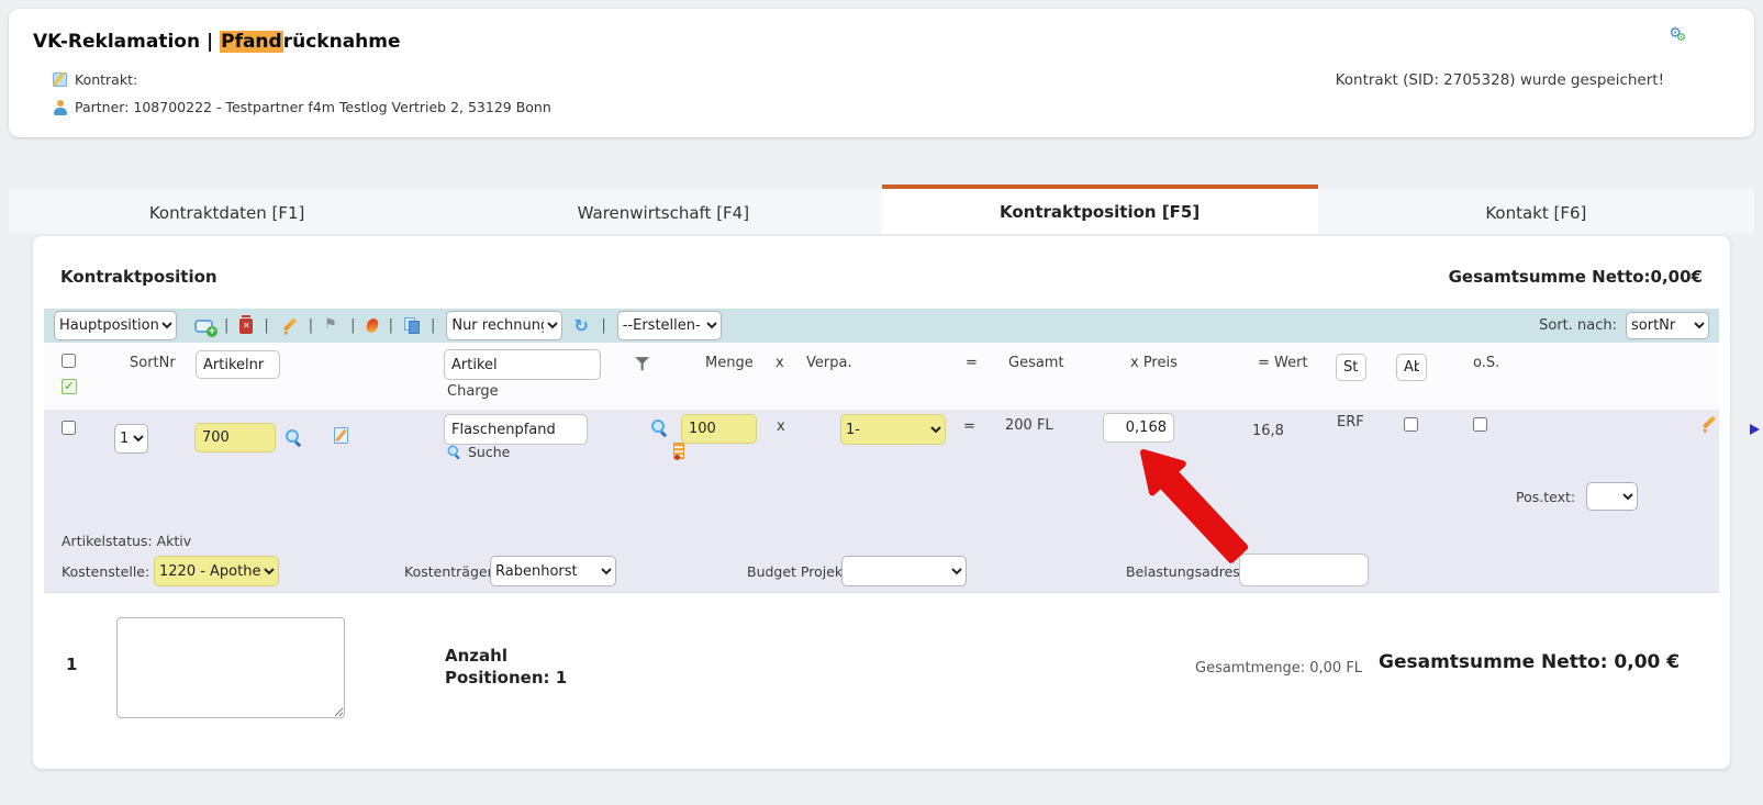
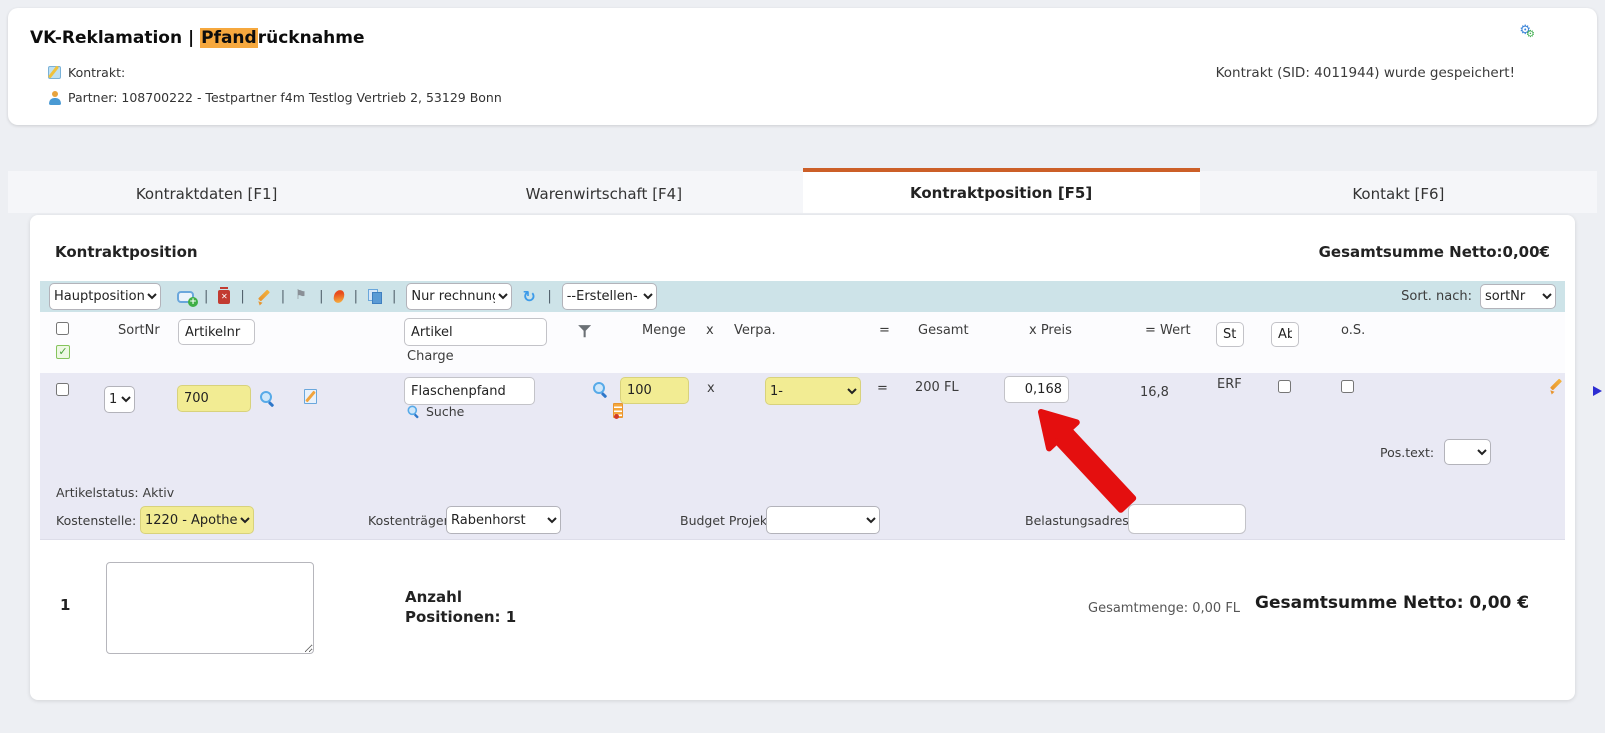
  VK-Reklamation | Pfandrücknahme
  Kontrakt:
  Partner: 108700222 - Testpartner f4m Testlog Vertrieb 2, 53129 Bonn
- Kontrakt (SID: 2705328) wurde gespeichert!
+ Kontrakt (SID: 4011944) wurde gespeichert!
  Kontraktdaten [F1]
  Warenwirtschaft [F4]
  Kontraktposition [F5]
  Kontakt [F6]
  Kontraktposition
  Gesamtsumme Netto:0,00€
  Hauptposition
  |
  |
  |
  |
  |
  |
  Nur rechnun
  |
  --Erstellen-
  Sort. nach:
  sortNr
  SortNr
  Artikelnr
  Artikel
  Charge
  Menge
  x
  Verpa.
  =
  Gesamt
  x Preis
  = Wert
  Ab
  o.S.
  1
  700
  Flaschenpfand
  Suche
  100
  x
  1-
  =
  200 FL
  0,168
  16,8
  ERF
  Pos.text:
  Artikelstatus: Aktiv
  Kostenstelle:
  1220 - Apothe
  Kostenträge
  Rabenhorst
  Budget Projek
  Belastungsadres
  1
  Anzahl
  Positionen: 1
  Gesamtmenge: 0,00 FL
  Gesamtsumme Netto: 0,00 €
